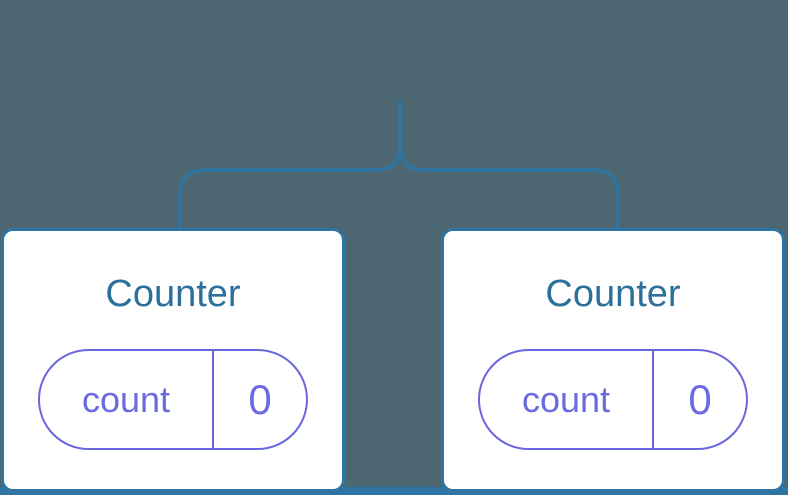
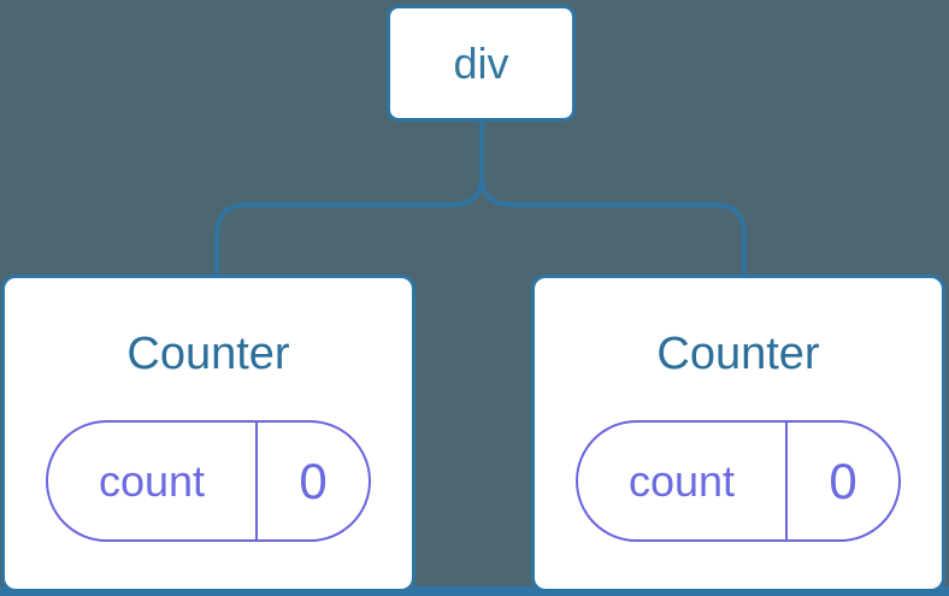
+ div
  Counter
  count
  0
  Counter
  count
  0
